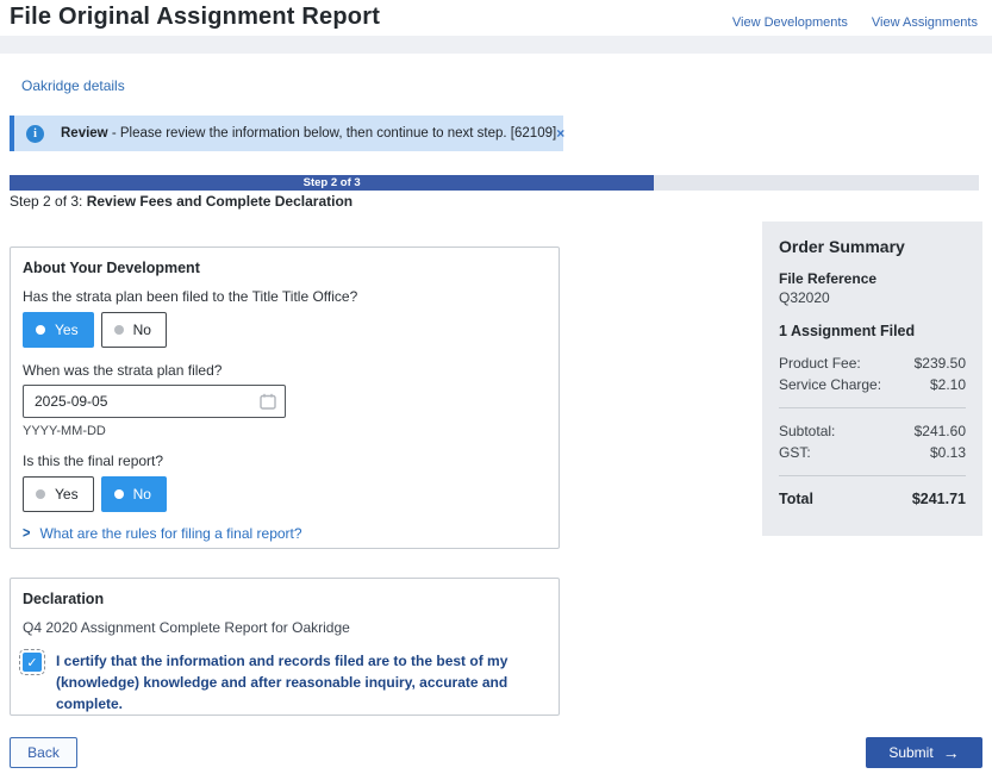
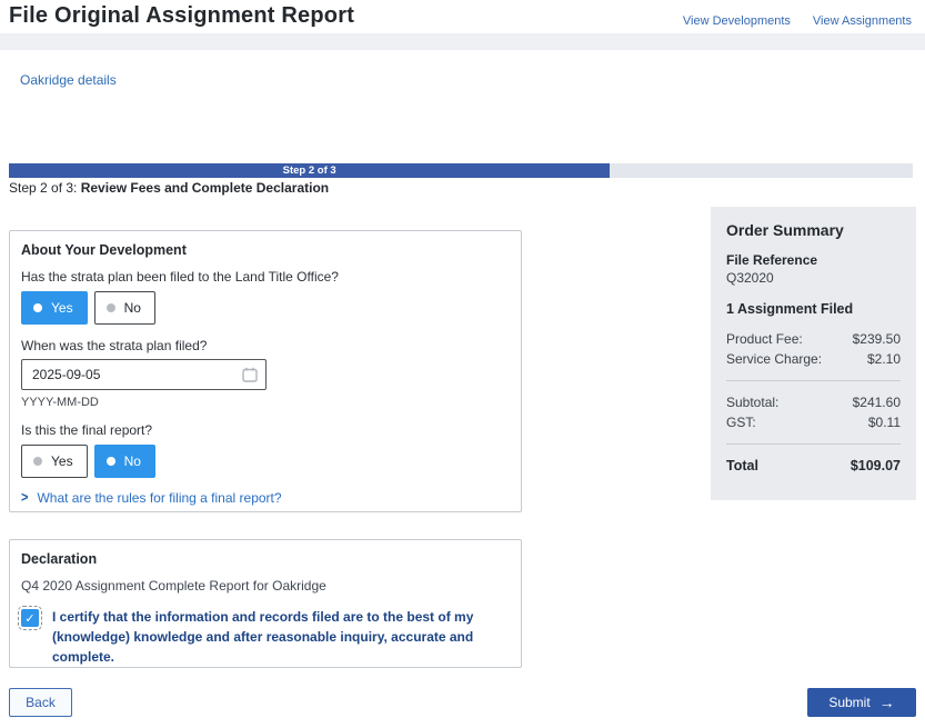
  File Original Assignment Report
  View Developments
  View Assignments
  Oakridge details
- i
- Review - Please review the information below, then continue to next step. [62109]
- ×
  Step 2 of 3
  Step 2 of 3: Review Fees and Complete Declaration
  About Your Development
- Has the strata plan been filed to the Title Title Office?
+ Has the strata plan been filed to the Land Title Office?
  Yes
  No
  When was the strata plan filed?
  2025-09-05
  YYYY-MM-DD
  Is this the final report?
  Yes
  No
  >
  What are the rules for filing a final report?
  Declaration
  Q4 2020 Assignment Complete Report for Oakridge
  ✓
  I certify that the information and records filed are to the best of my (knowledge) knowledge and after reasonable inquiry, accurate and complete.
  Order Summary
  File Reference
  Q32020
  1 Assignment Filed
  Product Fee:
  $239.50
  Service Charge:
  $2.10
  Subtotal:
  $241.60
  GST:
- $0.13
+ $0.11
  Total
- $241.71
+ $109.07
  Back
  Submit
  →
